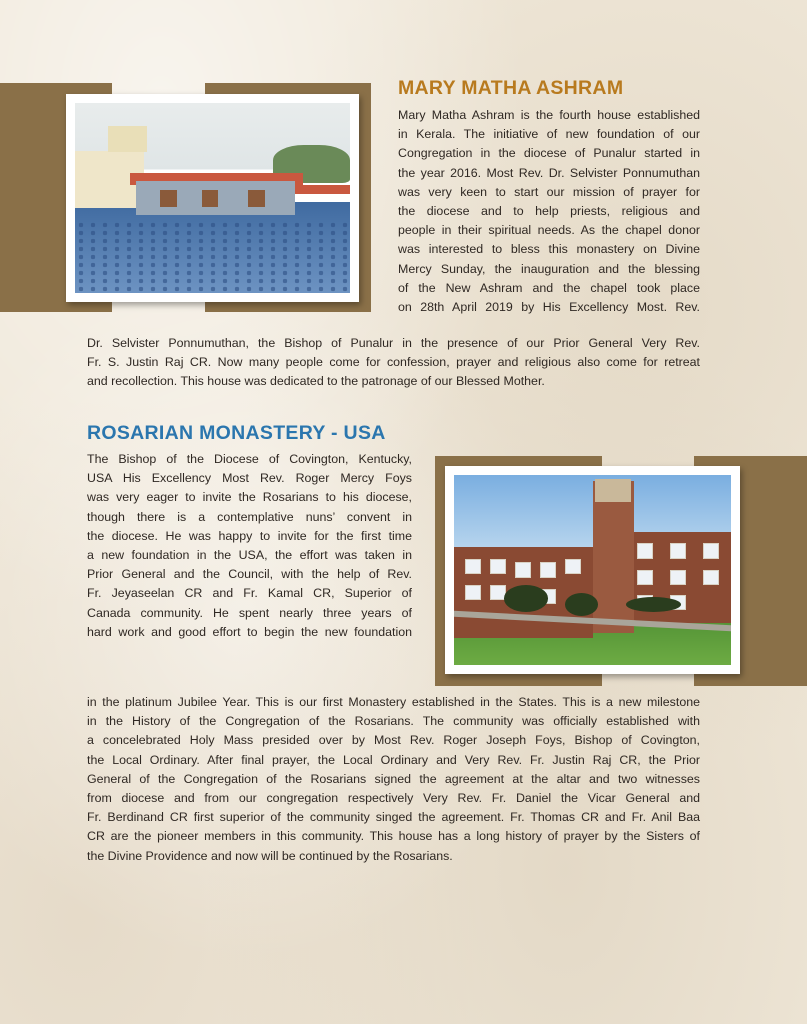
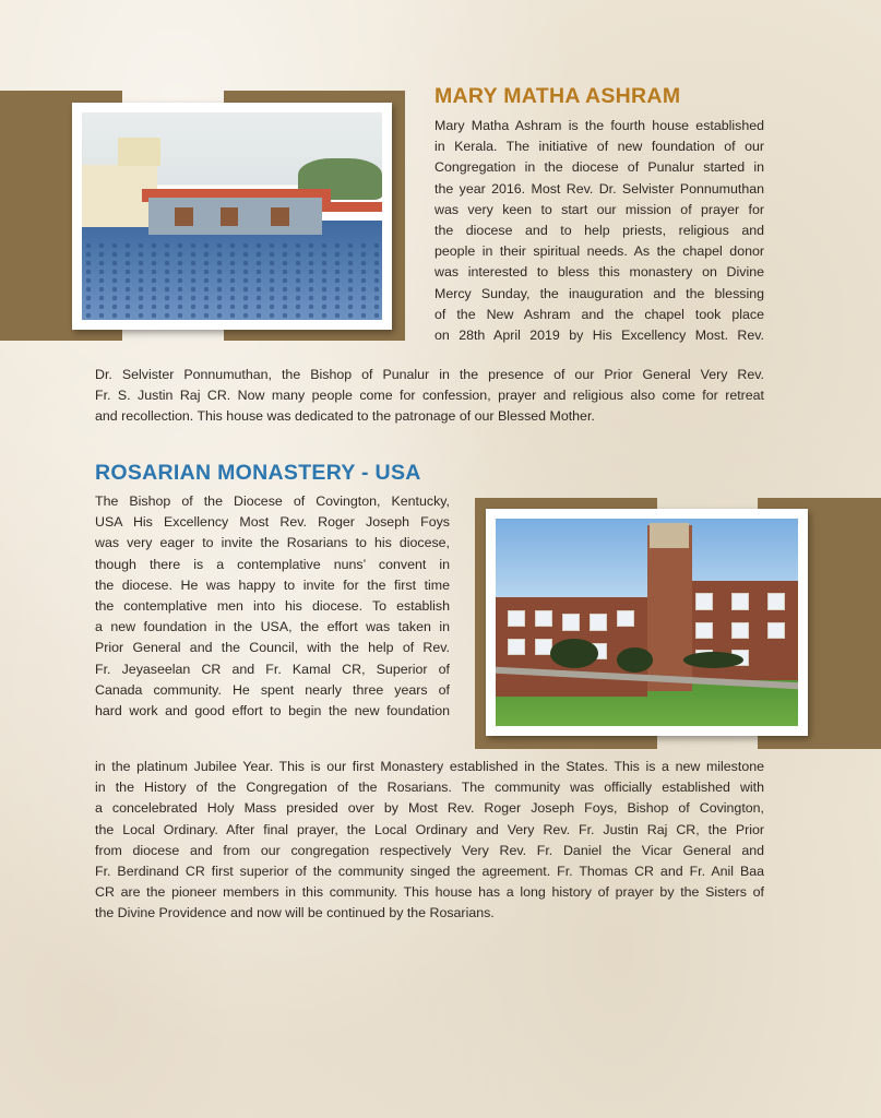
  MARY MATHA ASHRAM
  Mary Matha Ashram is the fourth house established
  in Kerala. The initiative of new foundation of our
  Congregation in the diocese of Punalur started in
  the year 2016. Most Rev. Dr. Selvister Ponnumuthan
  was very keen to start our mission of prayer for
  the diocese and to help priests, religious and
  people in their spiritual needs. As the chapel donor
  was interested to bless this monastery on Divine
  Mercy Sunday, the inauguration and the blessing
  of the New Ashram and the chapel took place
  on 28th April 2019 by His Excellency Most. Rev.
  Dr. Selvister Ponnumuthan, the Bishop of Punalur in the presence of our Prior General Very Rev.
  Fr. S. Justin Raj CR. Now many people come for confession, prayer and religious also come for retreat
  and recollection. This house was dedicated to the patronage of our Blessed Mother.
  ROSARIAN MONASTERY - USA
  The Bishop of the Diocese of Covington, Kentucky,
- USA His Excellency Most Rev. Roger Mercy Foys
+ USA His Excellency Most Rev. Roger Joseph Foys
  was very eager to invite the Rosarians to his diocese,
  though there is a contemplative nuns’ convent in
  the diocese. He was happy to invite for the first time
+ the contemplative men into his diocese. To establish
  a new foundation in the USA, the effort was taken in
  Prior General and the Council, with the help of Rev.
  Fr. Jeyaseelan CR and Fr. Kamal CR, Superior of
  Canada community. He spent nearly three years of
  hard work and good effort to begin the new foundation
  in the platinum Jubilee Year. This is our first Monastery established in the States. This is a new milestone
  in the History of the Congregation of the Rosarians. The community was officially established with
  a concelebrated Holy Mass presided over by Most Rev. Roger Joseph Foys, Bishop of Covington,
  the Local Ordinary. After final prayer, the Local Ordinary and Very Rev. Fr. Justin Raj CR, the Prior
- General of the Congregation of the Rosarians signed the agreement at the altar and two witnesses
  from diocese and from our congregation respectively Very Rev. Fr. Daniel the Vicar General and
  Fr. Berdinand CR first superior of the community singed the agreement. Fr. Thomas CR and Fr. Anil Baa
  CR are the pioneer members in this community. This house has a long history of prayer by the Sisters of
  the Divine Providence and now will be continued by the Rosarians.
